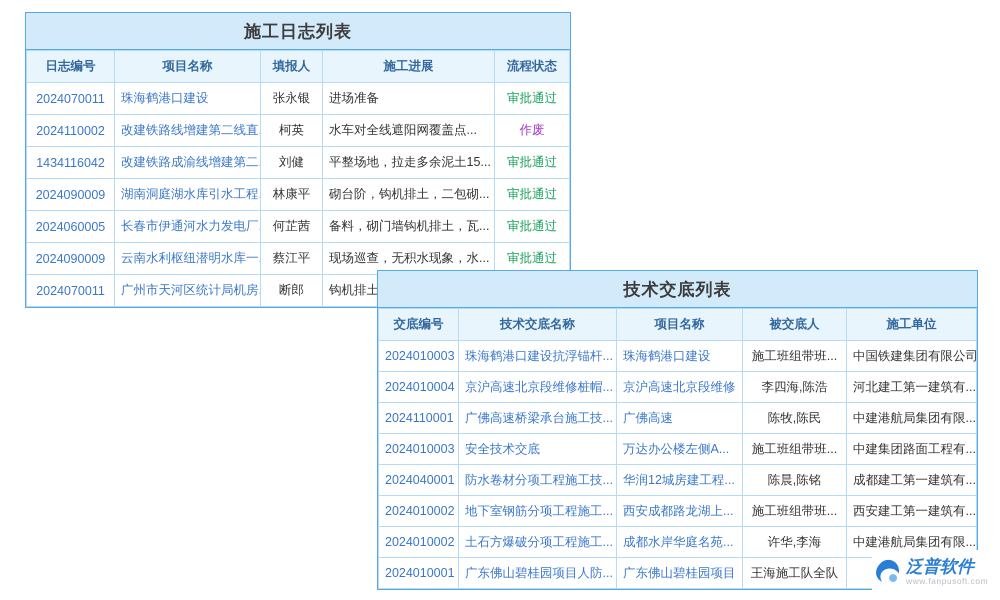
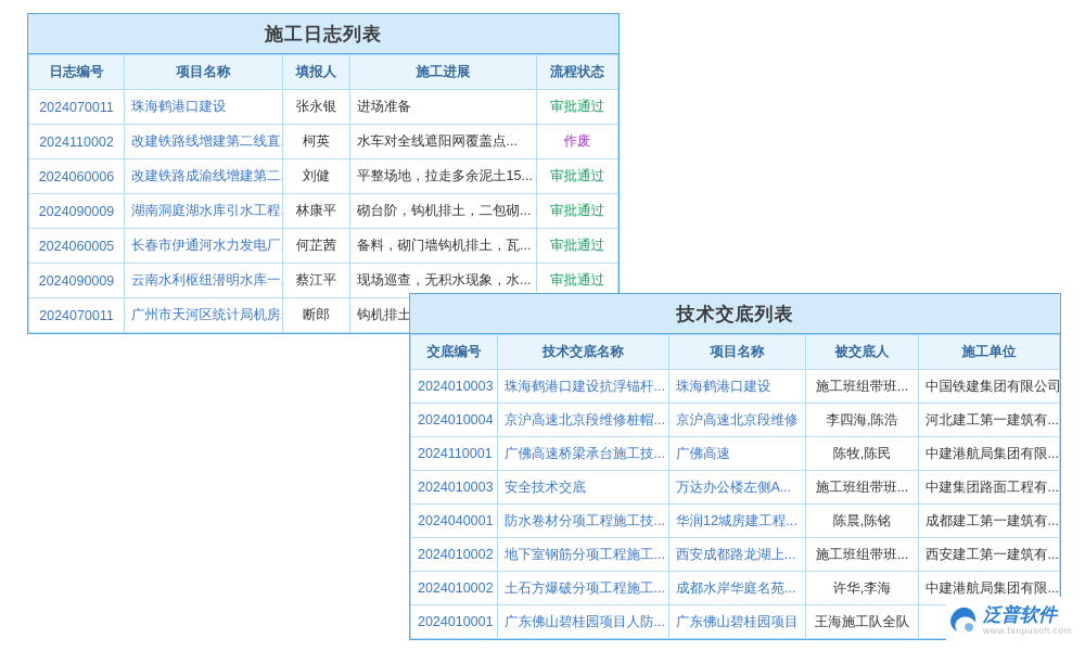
  施工日志列表
  日志编号	项目名称	填报人	施工进展	流程状态
  2024070011	珠海鹤港口建设	张永银	进场准备	审批通过
  2024110002	改建铁路线增建第二线直	柯英	水车对全线遮阳网覆盖点...	作废
- 1434116042	改建铁路成渝线增建第二	刘健	平整场地，拉走多余泥土15...	审批通过
+ 2024060006	改建铁路成渝线增建第二	刘健	平整场地，拉走多余泥土15...	审批通过
  2024090009	湖南洞庭湖水库引水工程	林康平	砌台阶，钩机排土，二包砌...	审批通过
  2024060005	长春市伊通河水力发电厂	何芷茜	备料，砌门墙钩机排土，瓦...	审批通过
  2024090009	云南水利枢纽潜明水库一	蔡江平	现场巡查，无积水现象，水...	审批通过
  2024070011	广州市天河区统计局机房	断郎	钩机排土
  技术交底列表
  交底编号	技术交底名称	项目名称	被交底人	施工单位
  2024010003	珠海鹤港口建设抗浮锚杆...	珠海鹤港口建设	施工班组带班...	中国铁建集团有限公司
  2024010004	京沪高速北京段维修桩帽...	京沪高速北京段维修	李四海,陈浩	河北建工第一建筑有...
  2024110001	广佛高速桥梁承台施工技...	广佛高速	陈牧,陈民	中建港航局集团有限...
  2024010003	安全技术交底	万达办公楼左侧A...	施工班组带班...	中建集团路面工程有...
  2024040001	防水卷材分项工程施工技...	华润12城房建工程...	陈晨,陈铭	成都建工第一建筑有...
  2024010002	地下室钢筋分项工程施工...	西安成都路龙湖上...	施工班组带班...	西安建工第一建筑有...
  2024010002	土石方爆破分项工程施工...	成都水岸华庭名苑...	许华,李海	中建港航局集团有限...
  2024010001	广东佛山碧桂园项目人防...	广东佛山碧桂园项目	王海施工队全队
  泛普软件
  www.fanpusoft.com
